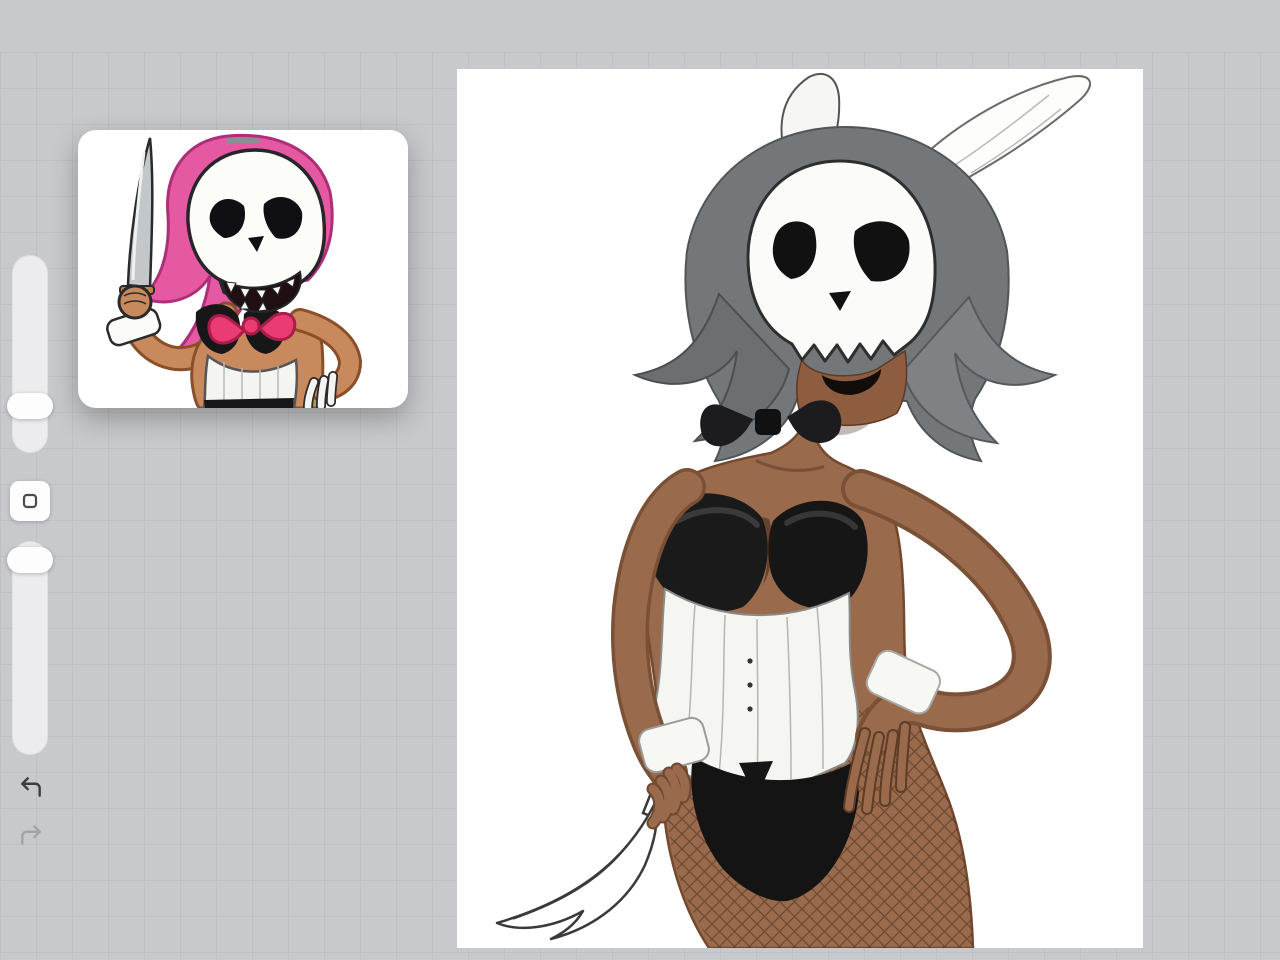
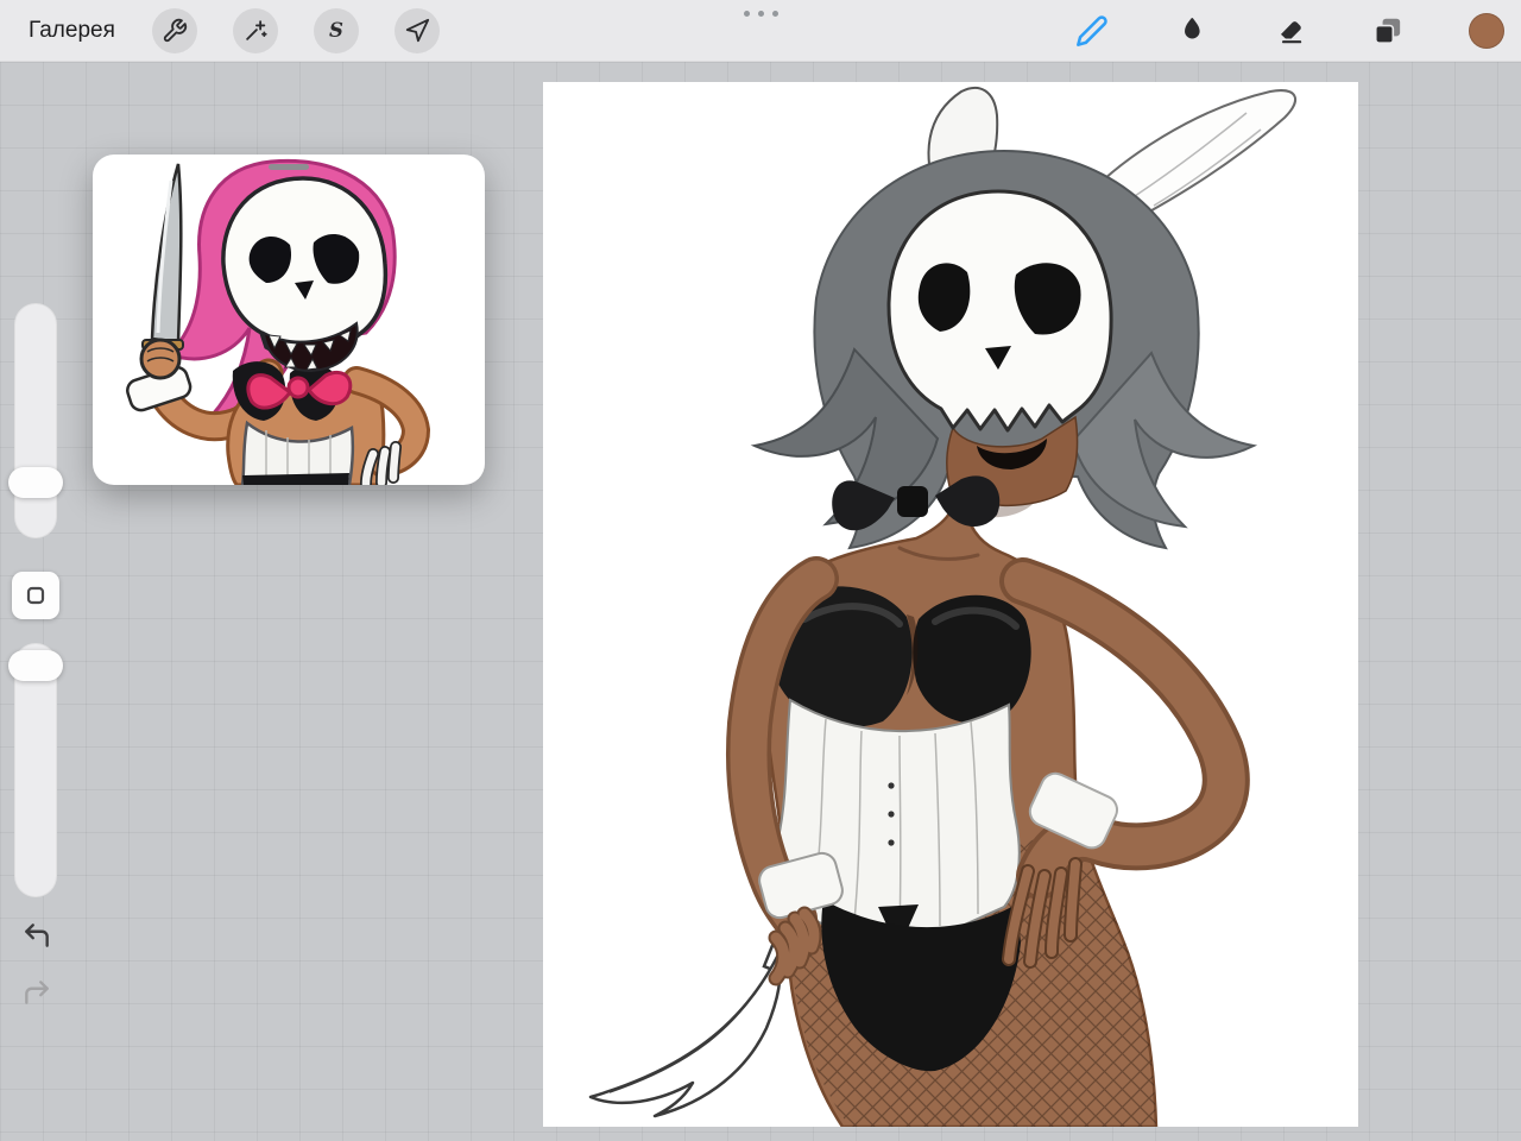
+ Галерея
+ S
